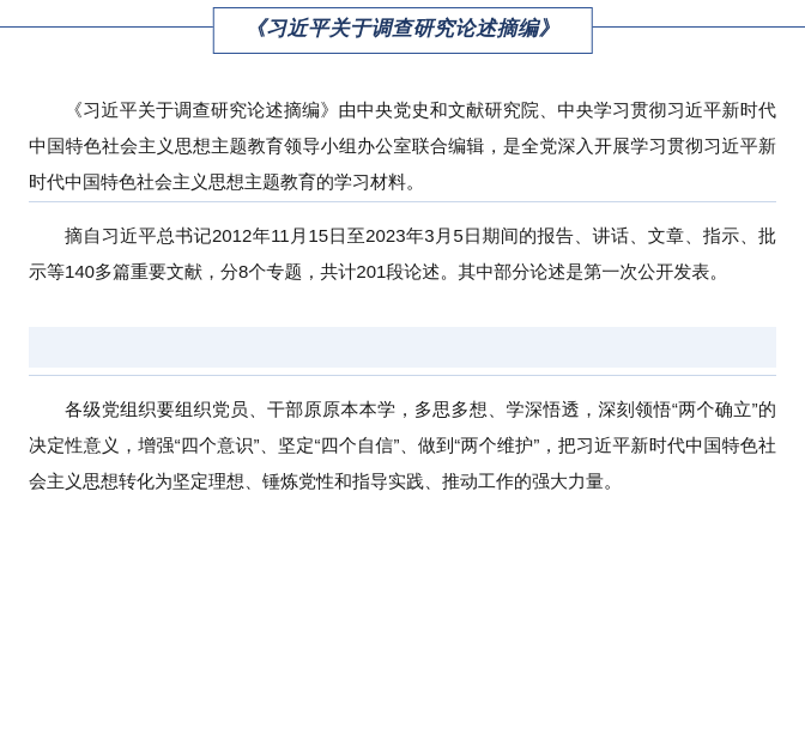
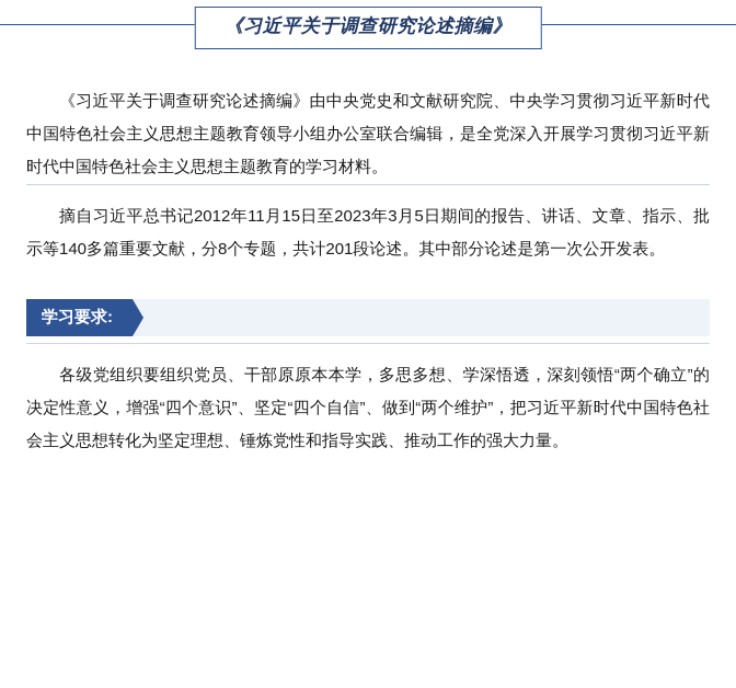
  《习近平关于调查研究论述摘编》
  《习近平关于调查研究论述摘编》由中央党史和文献研究院、中央学习贯彻习近平新时代中国特色社会主义思想主题教育领导小组办公室联合编辑，是全党深入开展学习贯彻习近平新时代中国特色社会主义思想主题教育的学习材料。
  摘自习近平总书记2012年11月15日至2023年3月5日期间的报告、讲话、文章、指示、批示等140多篇重要文献，分8个专题，共计201段论述。其中部分论述是第一次公开发表。
+ 学习要求:
  各级党组织要组织党员、干部原原本本学，多思多想、学深悟透，深刻领悟“两个确立”的决定性意义，增强“四个意识”、坚定“四个自信”、做到“两个维护”，把习近平新时代中国特色社会主义思想转化为坚定理想、锤炼党性和指导实践、推动工作的强大力量。
